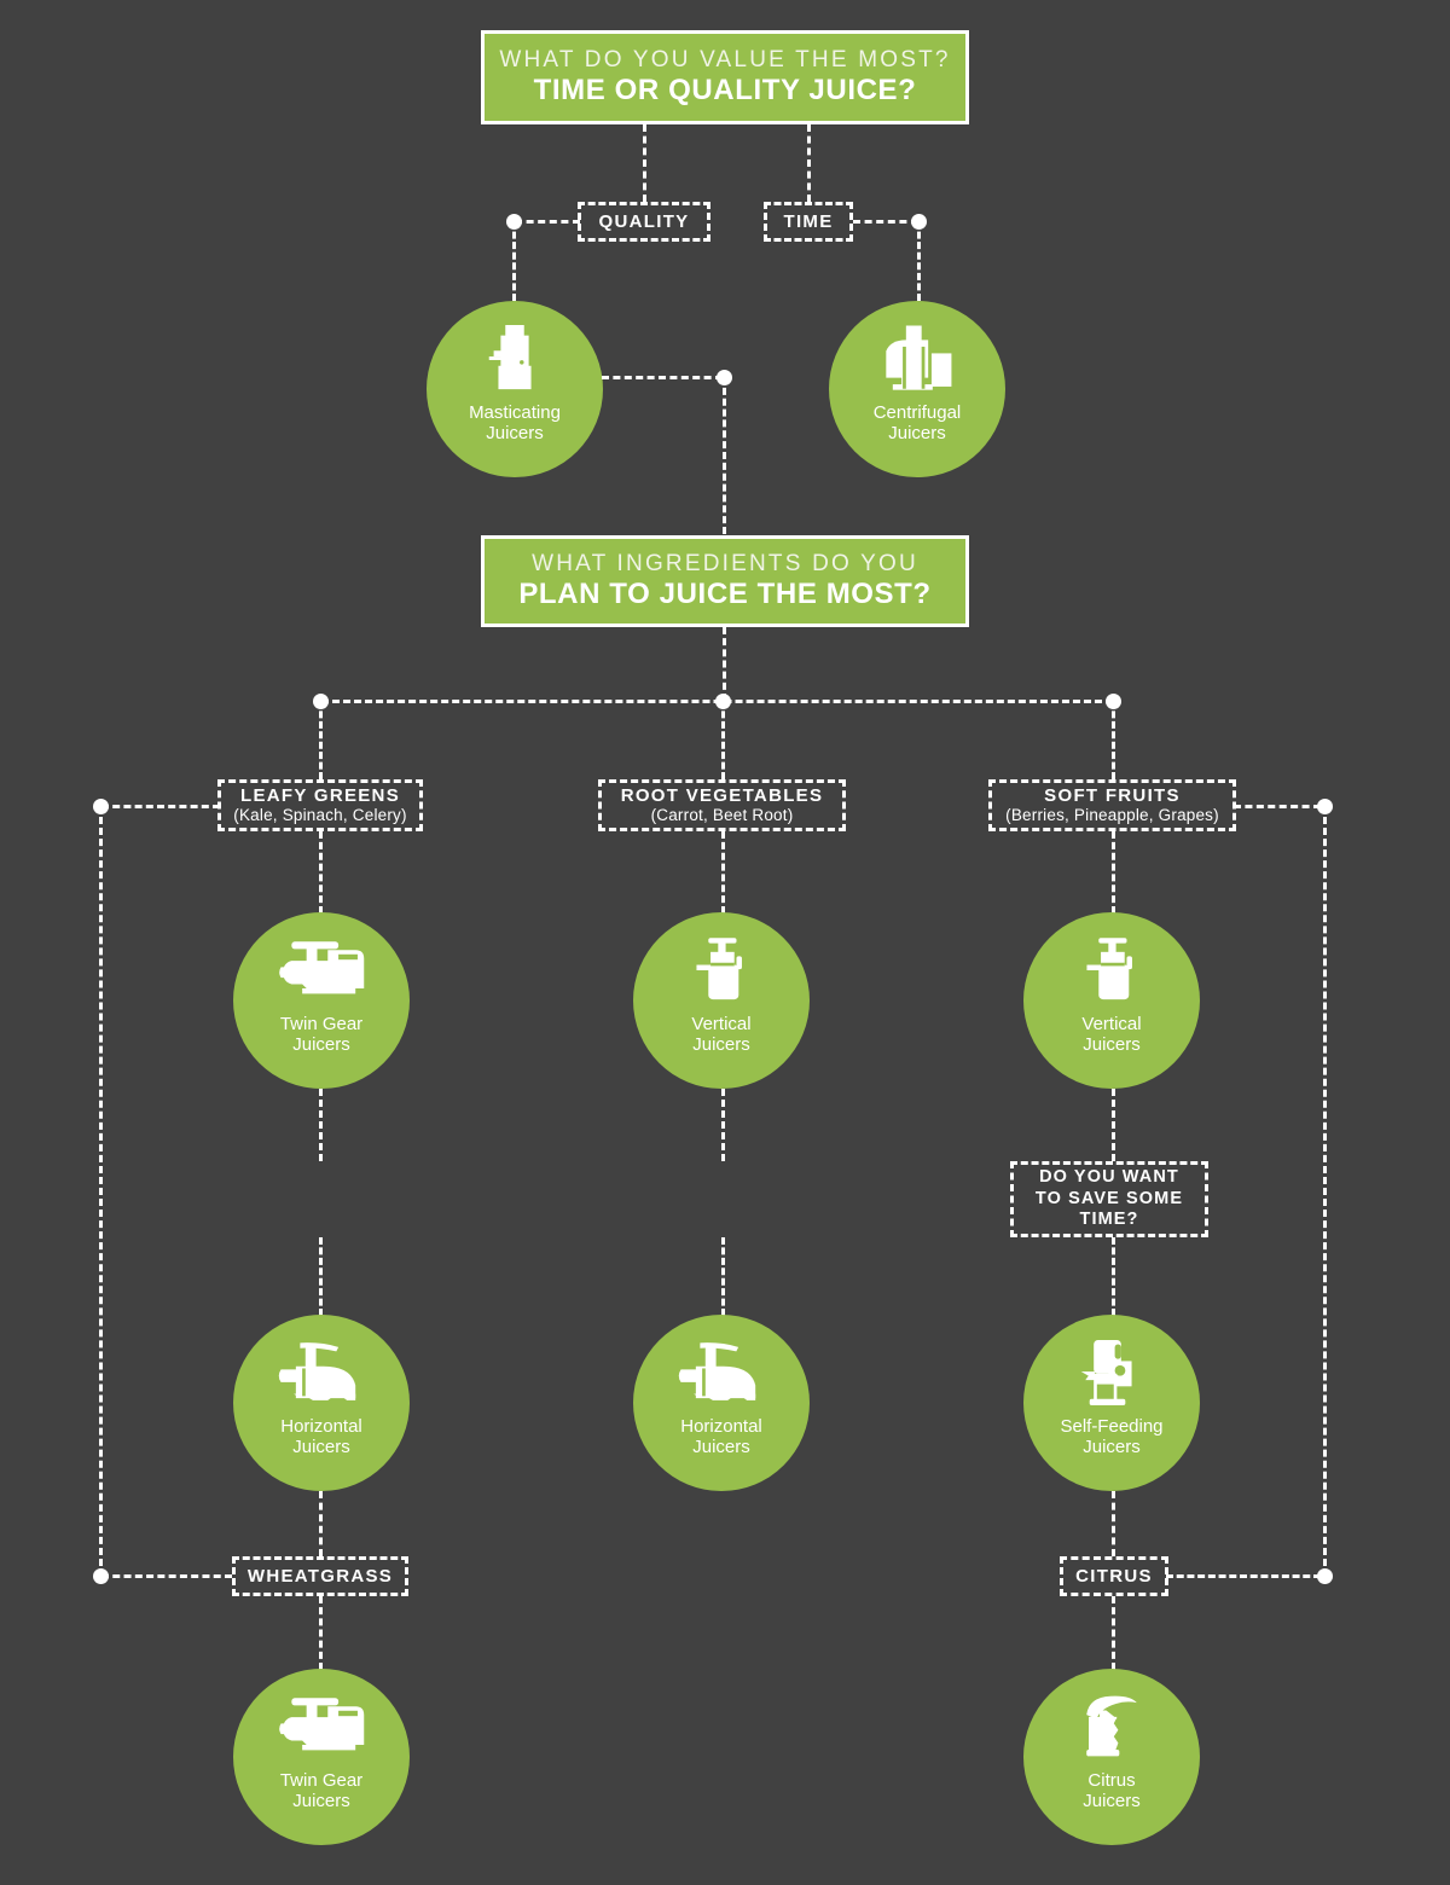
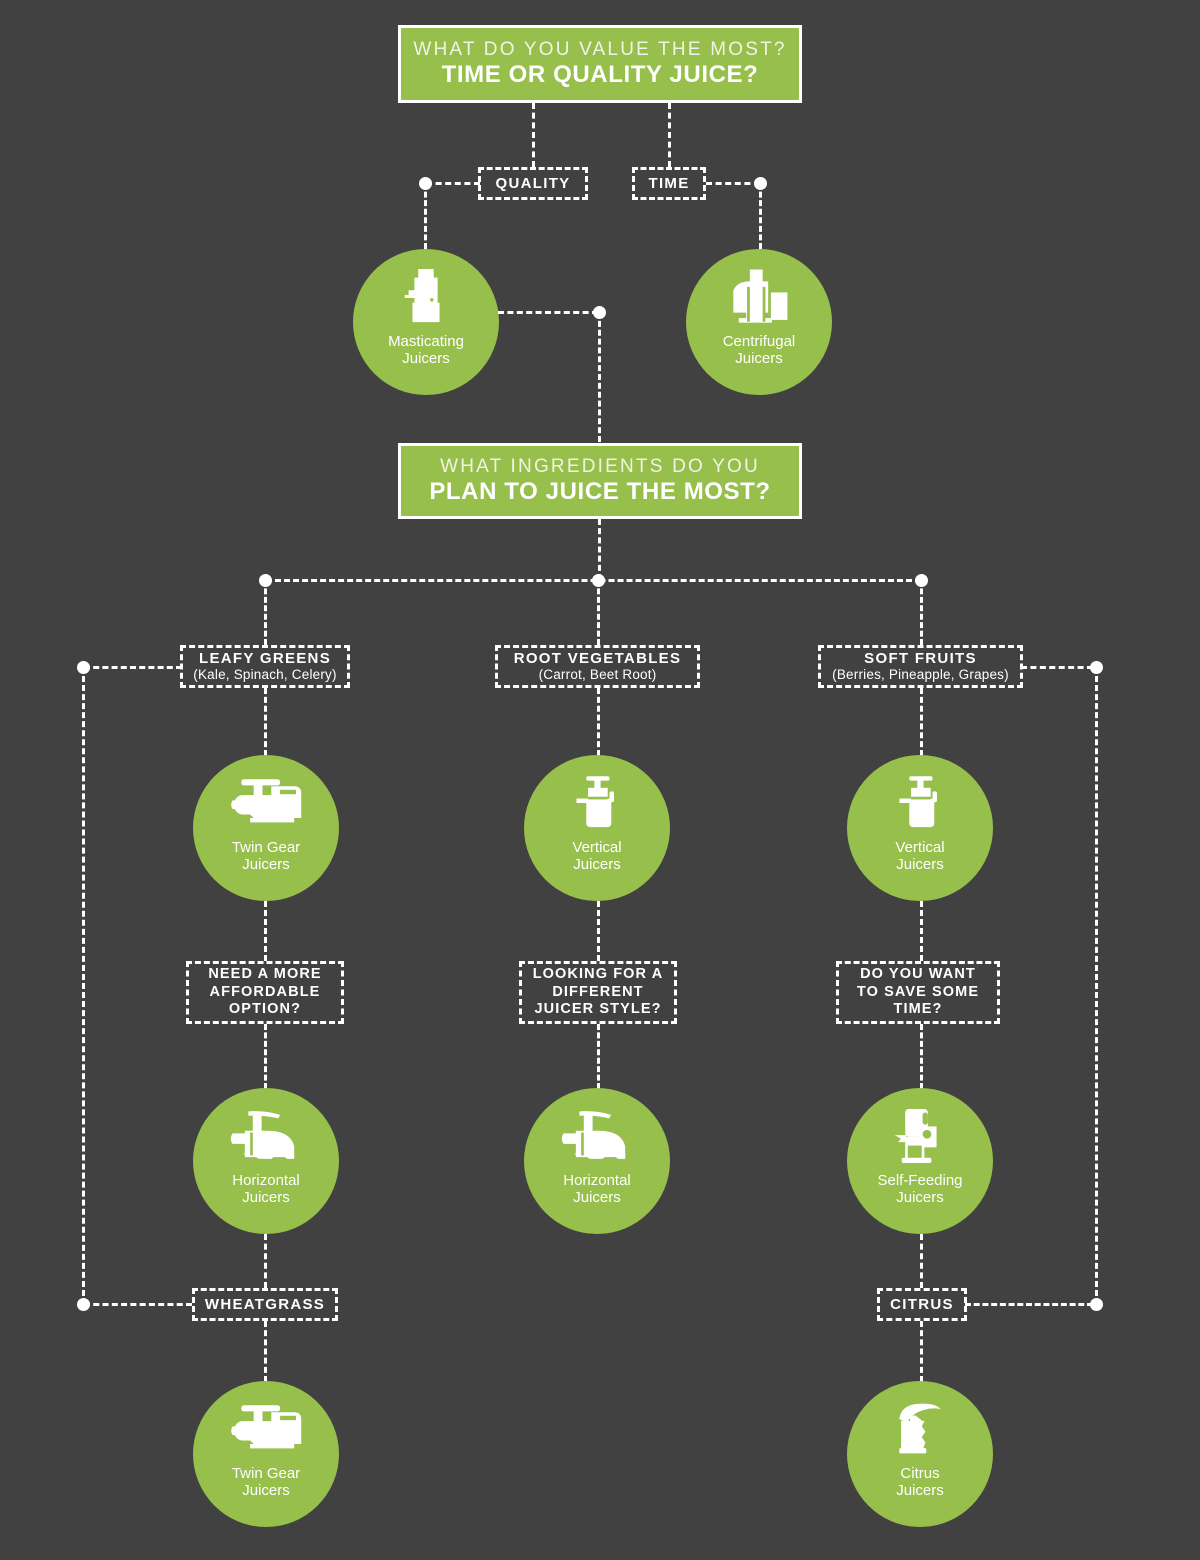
  WHAT DO YOU VALUE THE MOST?
  TIME OR QUALITY JUICE?
  QUALITY
  TIME
  Masticating
  Juicers
  Centrifugal
  Juicers
  WHAT INGREDIENTS DO YOU
  PLAN TO JUICE THE MOST?
  LEAFY GREENS
  (Kale, Spinach, Celery)
  ROOT VEGETABLES
  (Carrot, Beet Root)
  SOFT FRUITS
  (Berries, Pineapple, Grapes)
  Twin Gear
  Juicers
  Vertical
  Juicers
  Vertical
  Juicers
+ NEED A MORE AFFORDABLE OPTION?
+ LOOKING FOR A DIFFERENT JUICER STYLE?
  DO YOU WANT TO SAVE SOME TIME?
  Horizontal
  Juicers
  Horizontal
  Juicers
  Self-Feeding
  Juicers
  WHEATGRASS
  CITRUS
  Twin Gear
  Juicers
  Citrus
  Juicers
